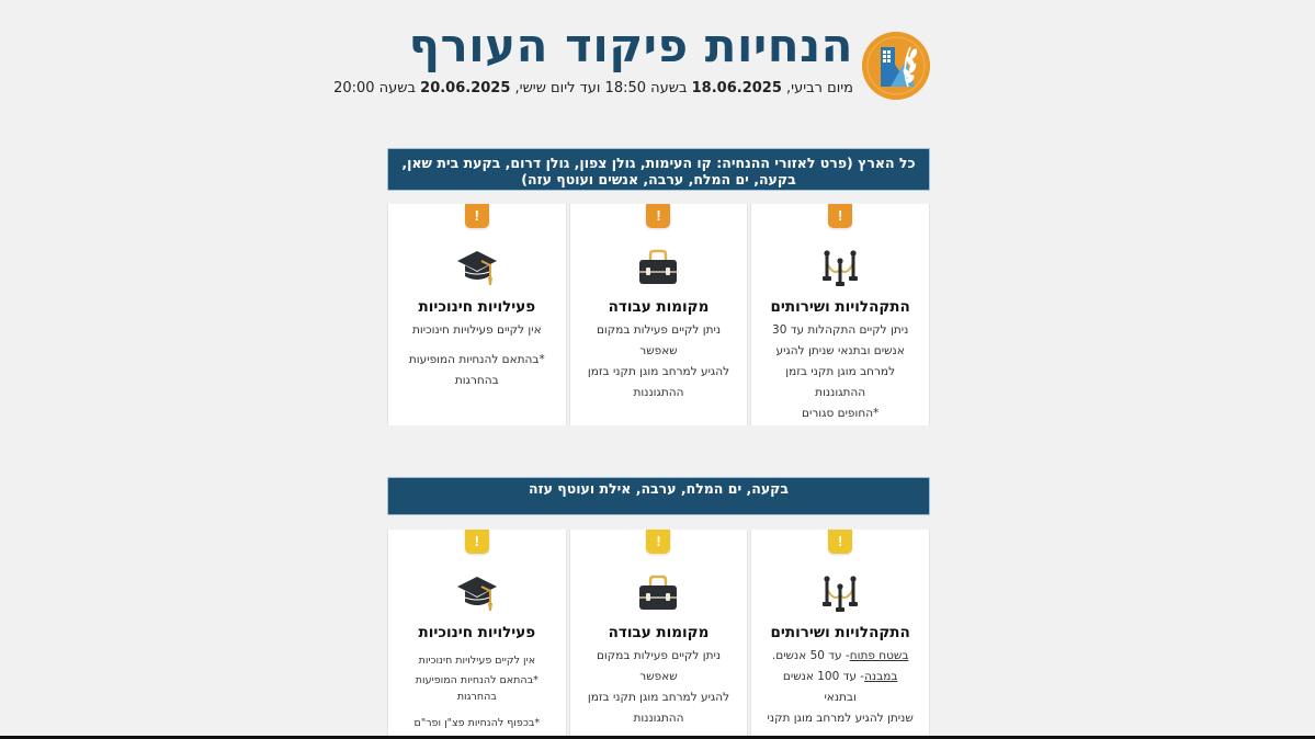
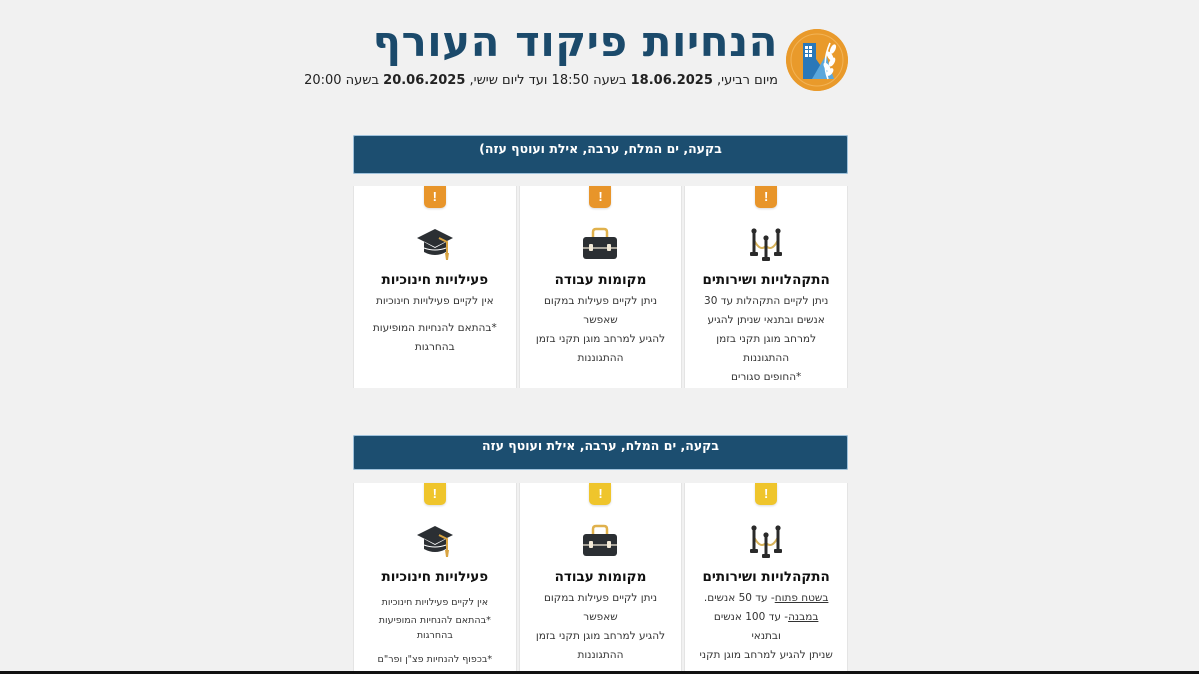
  הנחיות פיקוד העורף
  מיום רביעי, 18.06.2025 בשעה 18:50 ועד ליום שישי, 20.06.2025 בשעה 20:00
- כל הארץ (פרט לאזורי ההנחיה: קו העימות, גולן צפון, גולן דרום, בקעת בית שאן,
- בקעה, ים המלח, ערבה, אנשים ועוטף עזה)
+ בקעה, ים המלח, ערבה, אילת ועוטף עזה)
  !
  התקהלויות ושירותים
  ניתן לקיים התקהלות עד 30
  אנשים ובתנאי שניתן להגיע
  למרחב מוגן תקני בזמן
  ההתגוננות
  *החופים סגורים
  !
  מקומות עבודה
  ניתן לקיים פעילות במקום שאפשר
  להגיע למרחב מוגן תקני בזמן
  ההתגוננות
  !
  פעילויות חינוכיות
  אין לקיים פעילויות חינוכיות
  *בהתאם להנחיות המופיעות בהחרגות
  בקעה, ים המלח, ערבה, אילת ועוטף עזה
  !
  התקהלויות ושירותים
  בשטח פתוח- עד 50 אנשים.
  במבנה- עד 100 אנשים ובתנאי
  שניתן להגיע למרחב מוגן תקני
  !
  מקומות עבודה
  ניתן לקיים פעילות במקום שאפשר
  להגיע למרחב מוגן תקני בזמן
  ההתגוננות
  !
  פעילויות חינוכיות
  אין לקיים פעילויות חינוכיות
  *בהתאם להנחיות המופיעות בהחרגות
  *בכפוף להנחיות פצ"ן ופר"ם
